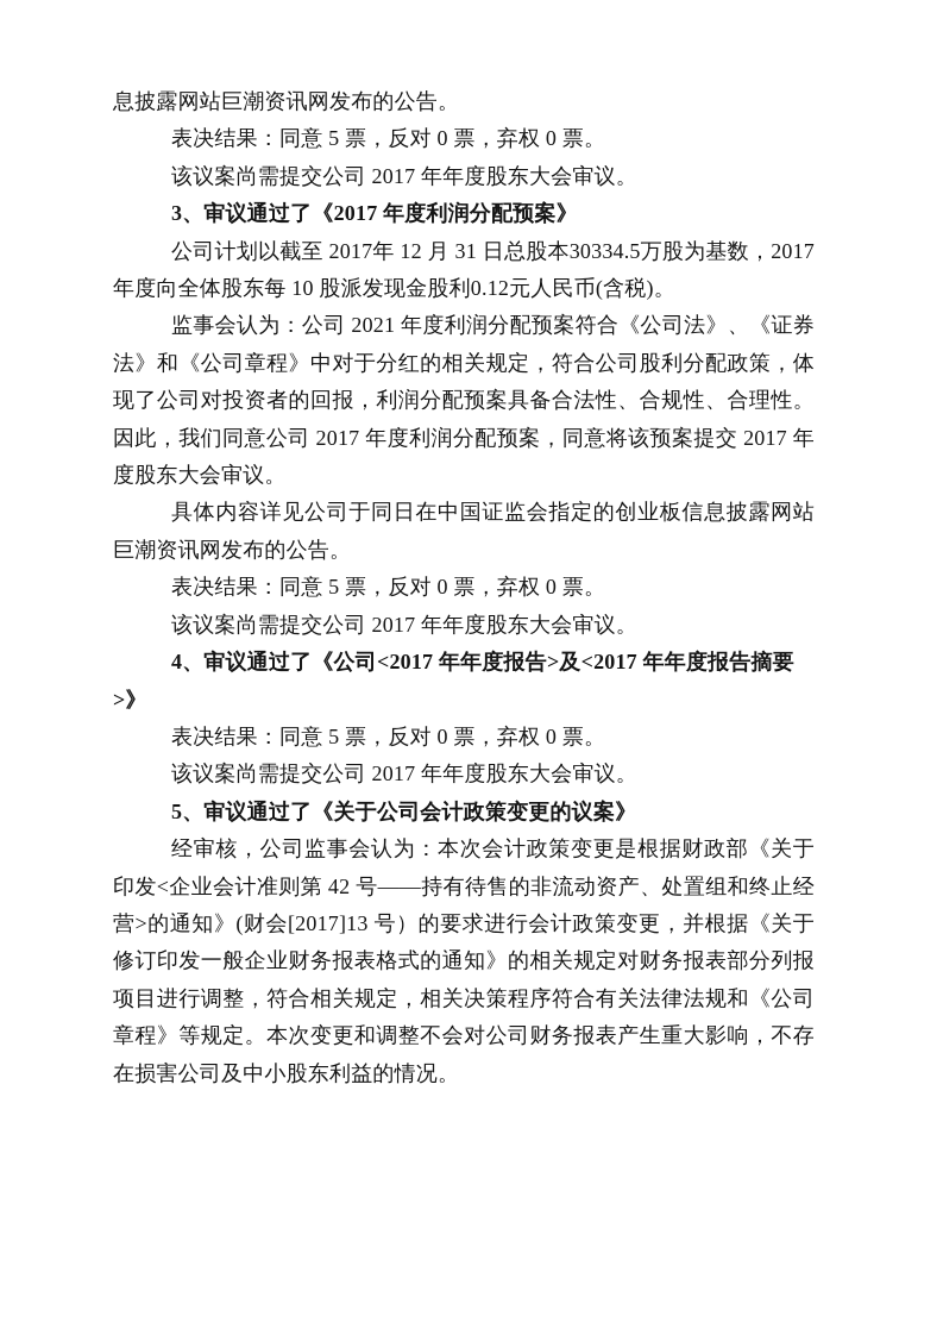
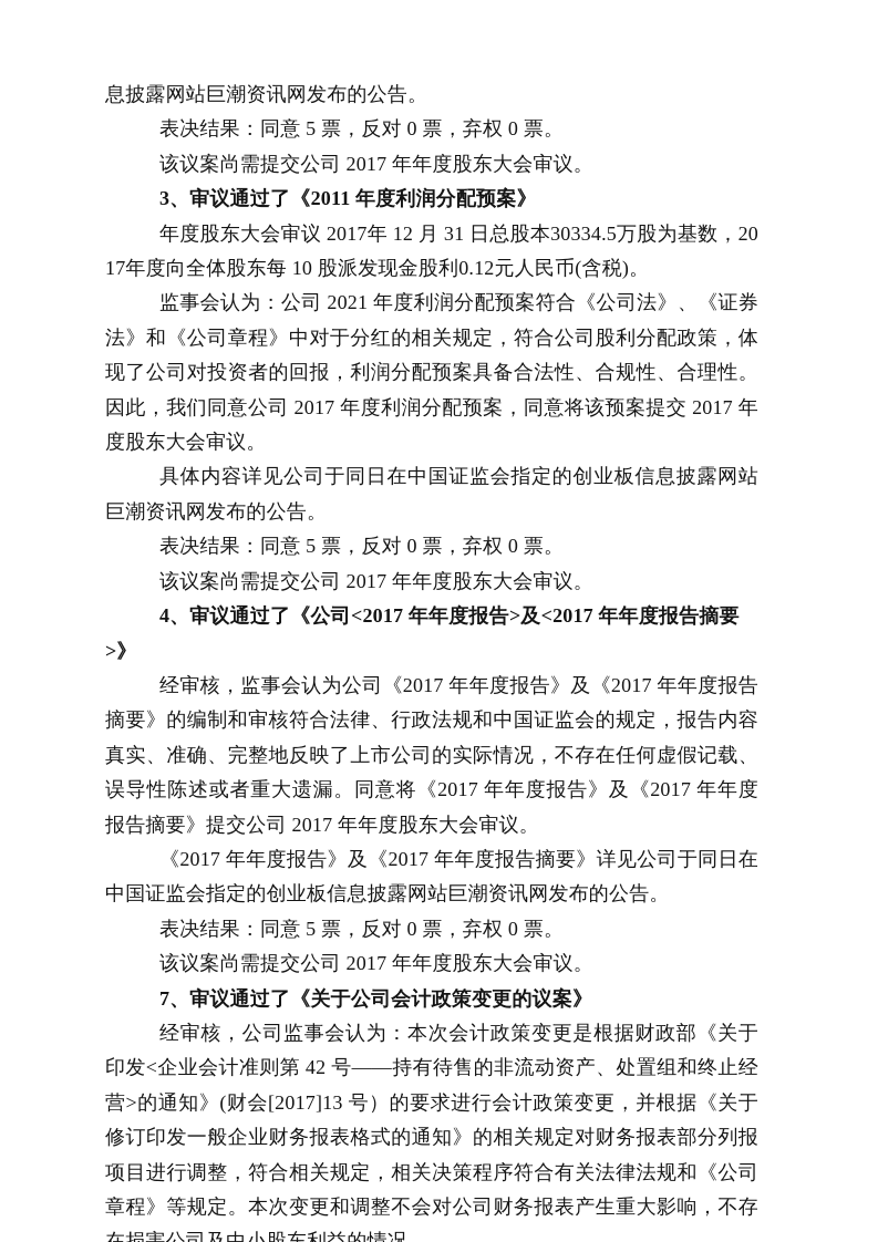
  息披露网站巨潮资讯网发布的公告。
  表决结果：同意 5 票，反对 0 票，弃权 0 票。
  该议案尚需提交公司 2017 年年度股东大会审议。
- 3、审议通过了《2017 年度利润分配预案》
+ 3、审议通过了《2011 年度利润分配预案》
- 公司计划以截至 2017年 12 月 31 日总股本30334.5万股为基数，2017年度向全体股东每 10 股派发现金股利0.12元人民币(含税)。
+ 年度股东大会审议 2017年 12 月 31 日总股本30334.5万股为基数，2017年度向全体股东每 10 股派发现金股利0.12元人民币(含税)。
  监事会认为：公司 2021 年度利润分配预案符合《公司法》、《证券法》和《公司章程》中对于分红的相关规定，符合公司股利分配政策，体现了公司对投资者的回报，利润分配预案具备合法性、合规性、合理性。因此，我们同意公司 2017 年度利润分配预案，同意将该预案提交 2017 年度股东大会审议。
  具体内容详见公司于同日在中国证监会指定的创业板信息披露网站巨潮资讯网发布的公告。
  表决结果：同意 5 票，反对 0 票，弃权 0 票。
  该议案尚需提交公司 2017 年年度股东大会审议。
  4、审议通过了《公司<2017 年年度报告>及<2017 年年度报告摘要>》
+ 经审核，监事会认为公司《2017 年年度报告》及《2017 年年度报告摘要》的编制和审核符合法律、行政法规和中国证监会的规定，报告内容真实、准确、完整地反映了上市公司的实际情况，不存在任何虚假记载、误导性陈述或者重大遗漏。同意将《2017 年年度报告》及《2017 年年度报告摘要》提交公司 2017 年年度股东大会审议。
+ 《2017 年年度报告》及《2017 年年度报告摘要》详见公司于同日在中国证监会指定的创业板信息披露网站巨潮资讯网发布的公告。
  表决结果：同意 5 票，反对 0 票，弃权 0 票。
  该议案尚需提交公司 2017 年年度股东大会审议。
- 5、审议通过了《关于公司会计政策变更的议案》
+ 7、审议通过了《关于公司会计政策变更的议案》
  经审核，公司监事会认为：本次会计政策变更是根据财政部《关于印发<企业会计准则第 42 号——持有待售的非流动资产、处置组和终止经营>的通知》(财会[2017]13 号）的要求进行会计政策变更，并根据《关于修订印发一般企业财务报表格式的通知》的相关规定对财务报表部分列报项目进行调整，符合相关规定，相关决策程序符合有关法律法规和《公司章程》等规定。本次变更和调整不会对公司财务报表产生重大影响，不存在损害公司及中小股东利益的情况。
